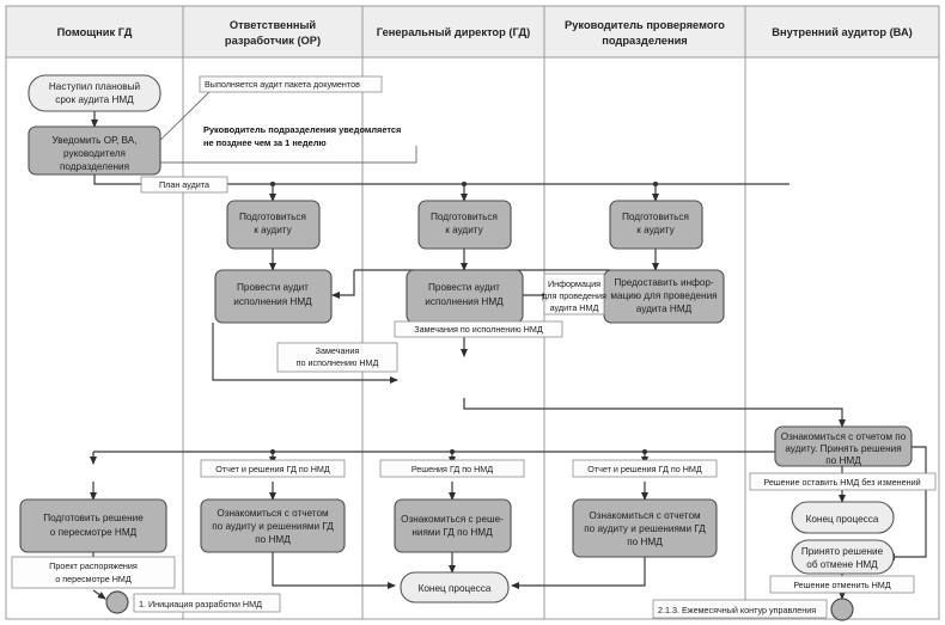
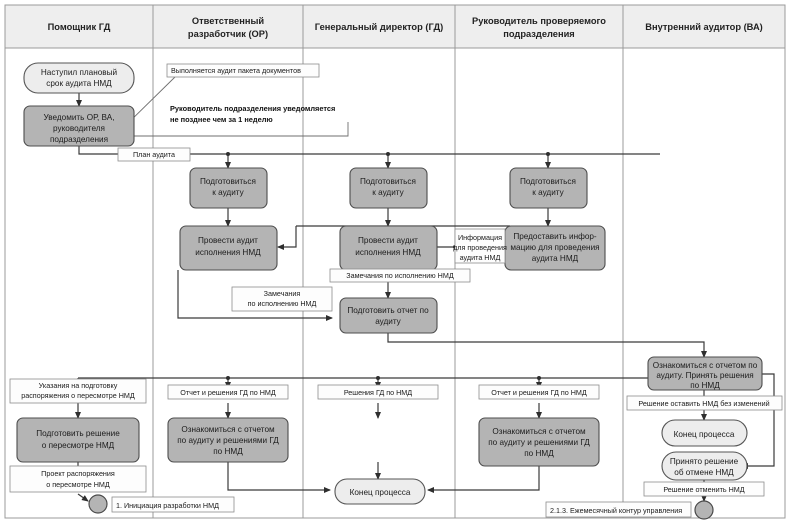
  Помощник ГД
  Ответственный
  разработчик (ОР)
  Генеральный директор (ГД)
  Руководитель проверяемого
  подразделения
  Внутренний аудитор (ВА)
  Наступил плановый
  срок аудита НМД
  Уведомить ОР, ВА,
  руководителя
  подразделения
  Выполняется аудит пакета документов
  Руководитель подразделения уведомляется
  не позднее чем за 1 неделю
  План аудита
  Подготовиться
  к аудиту
  Подготовиться
  к аудиту
  Подготовиться
  к аудиту
  Провести аудит
  исполнения НМД
  Провести аудит
  исполнения НМД
  Предоставить инфор-
  мацию для проведения
  аудита НМД
  Информация
  для проведения
  аудита НМД
  Замечания по исполнению НМД
  Замечания
  по исполнению НМД
+ Подготовить отчет по
+ аудиту
  Ознакомиться с отчетом по
  аудиту. Принять решения
  по НМД
+ Указания на подготовку
+ распоряжения о пересмотре НМД
  Отчет и решения ГД по НМД
  Решения ГД по НМД
  Отчет и решения ГД по НМД
  Решение оставить НМД без изменений
  Подготовить решение
  о пересмотре НМД
  Ознакомиться с отчетом
  по аудиту и решениями ГД
  по НМД
- Ознакомиться с реше-
- ниями ГД по НМД
  Ознакомиться с отчетом
  по аудиту и решениями ГД
  по НМД
  Конец процесса
  Принято решение
  об отмене НМД
  Решение отменить НМД
  Проект распоряжения
  о пересмотре НМД
  Конец процесса
  1. Инициация разработки НМД
  2.1.3. Ежемесячный контур управления
